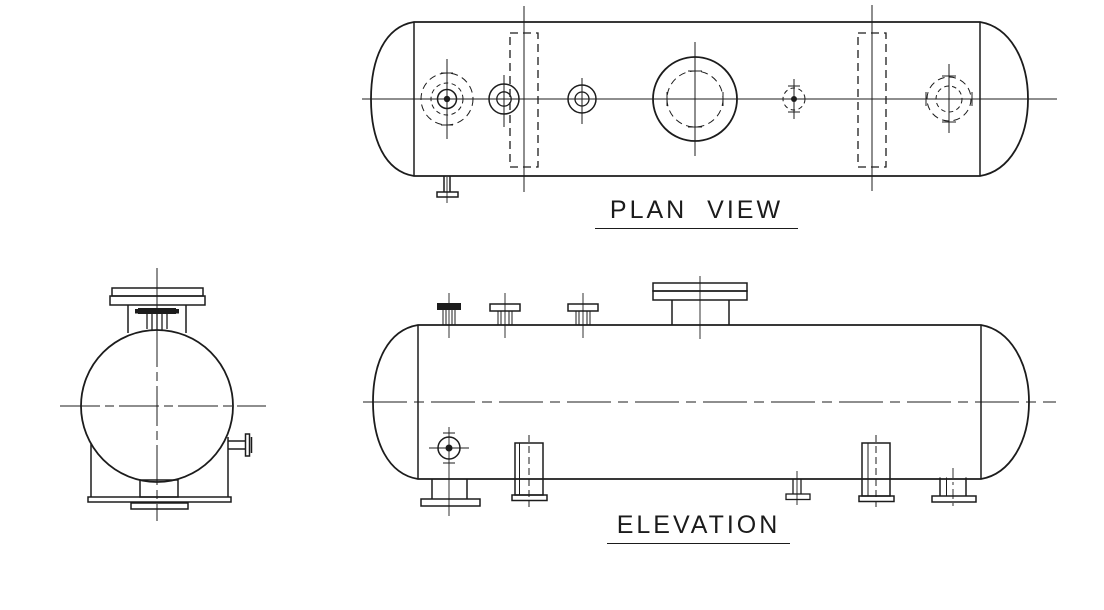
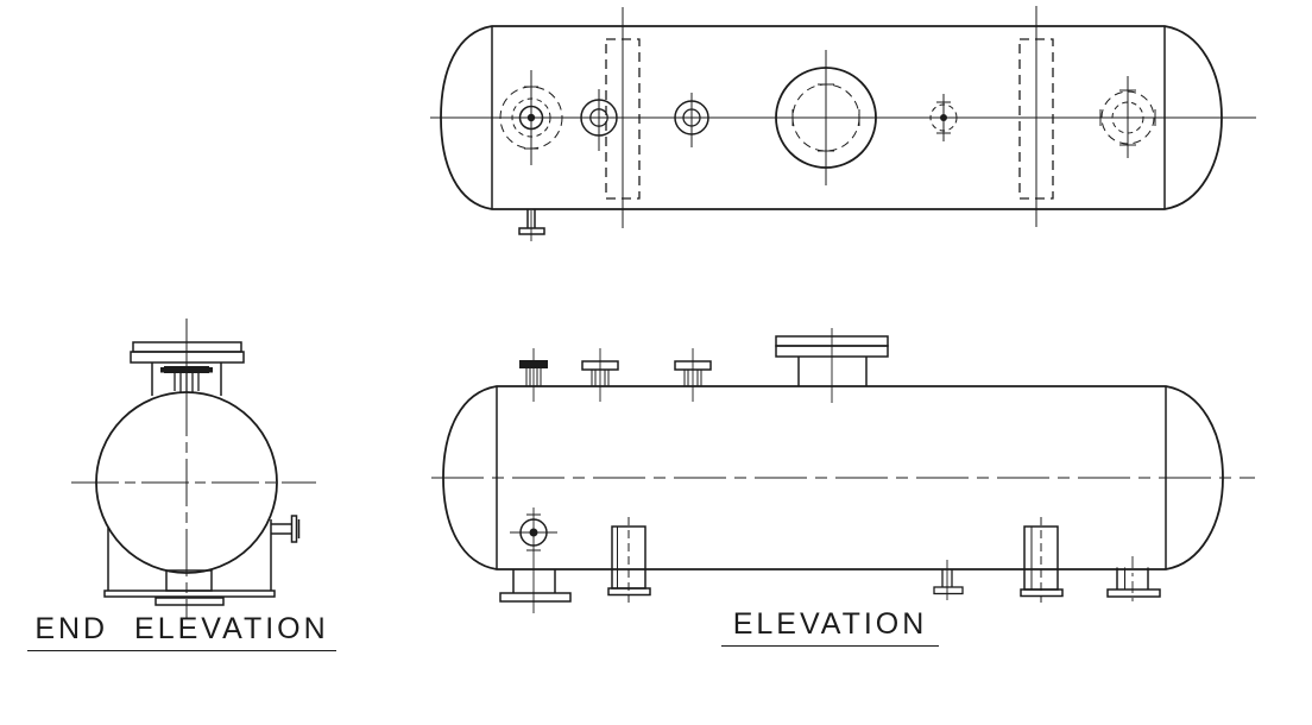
- PLAN VIEW
  ELEVATION
+ END ELEVATION
